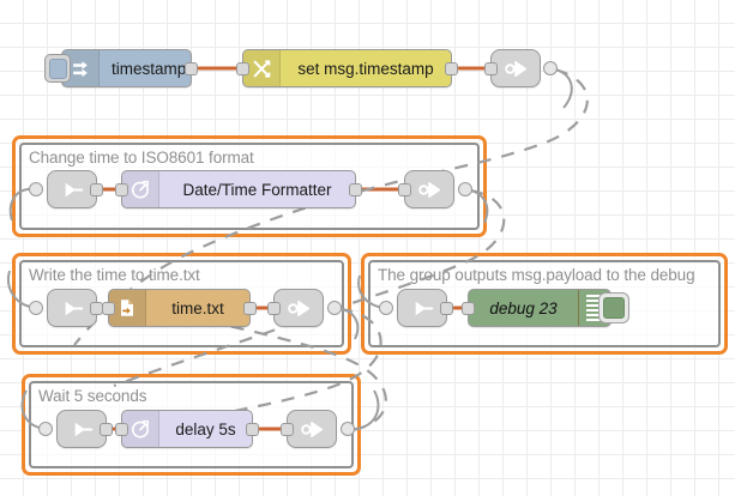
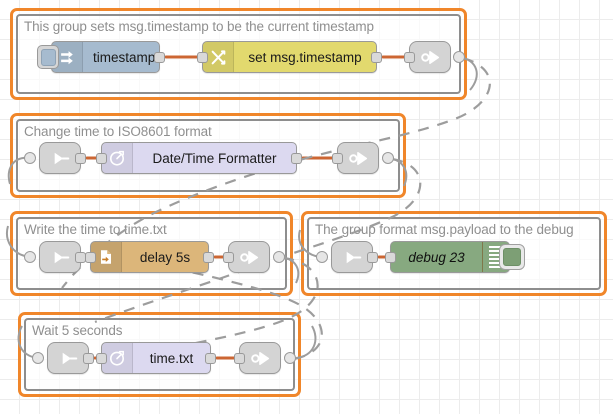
+ This group sets msg.timestamp to be the current timestamp
  timestamp
  set msg.timestamp
  Change time to ISO8601 format
  Date/Time Formatter
  Write the time toime.txt
- time.txt
+ delay 5s
- The group outputs msg.payload to the debug
+ The group format msg.payload to the debug
  debug 23
  Wait 5 seconds
- delay 5s
+ time.txt
